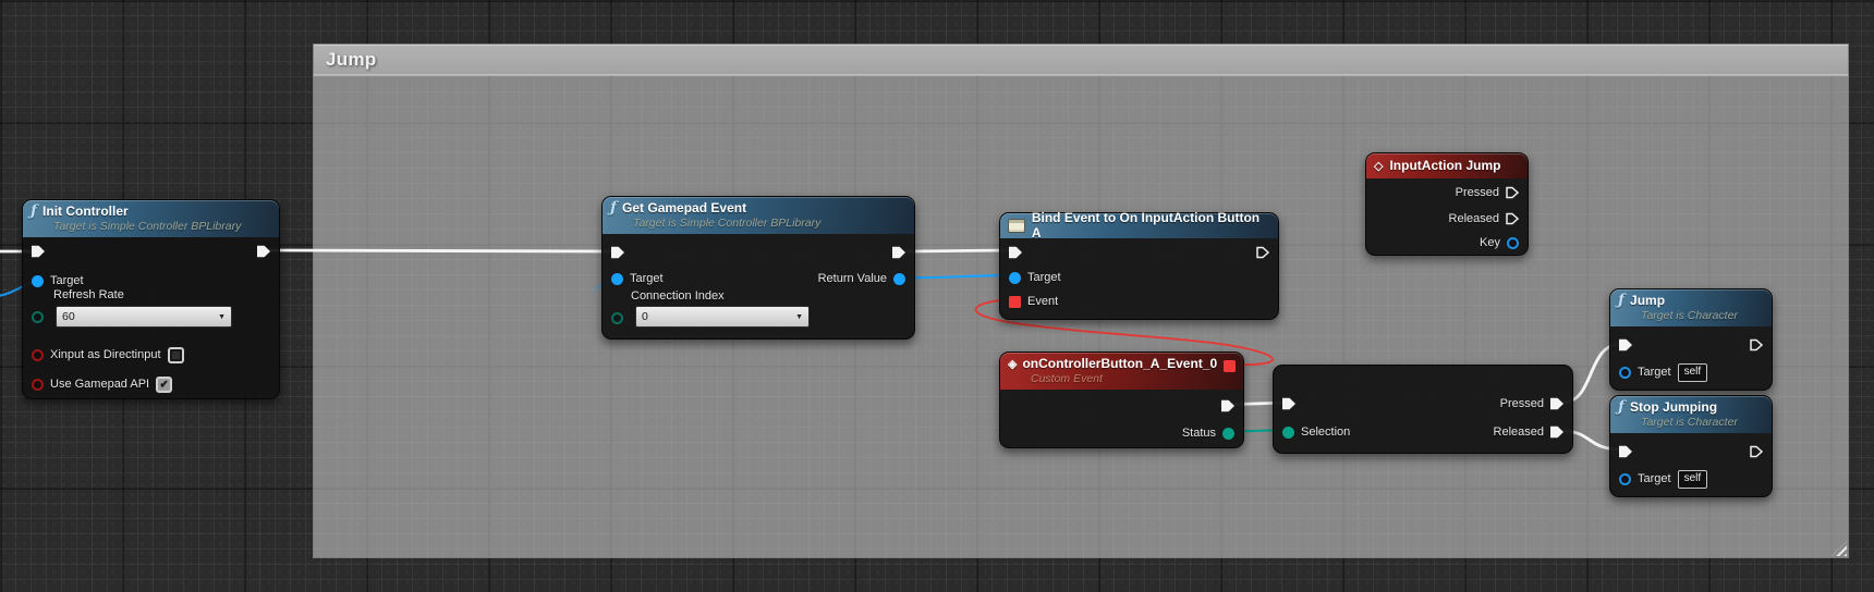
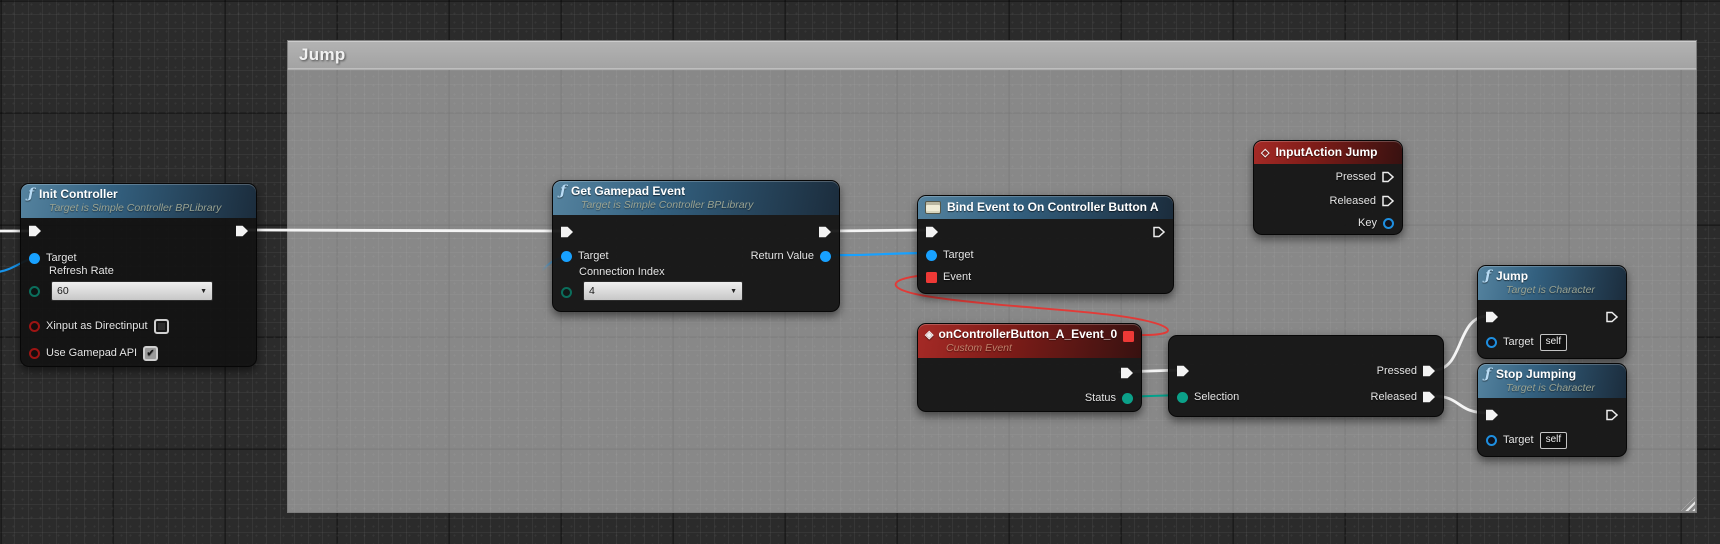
  Jump
  ƒ
  Init Controller
  Target is Simple Controller BPLibrary
  Target
  Refresh Rate
  60
  Xinput as Directinput
  Use Gamepad API
  ✔
  ƒ
  Get Gamepad Event
  Target is Simple Controller BPLibrary
  Target
  Return Value
  Connection Index
- 0
+ 4
- Bind Event to On InputAction Button A
+ Bind Event to On Controller Button A
  Target
  Event
  ◇
  InputAction Jump
  Pressed
  Released
  Key
  ◈
  onControllerButton_A_Event_0
  Custom Event
  Status
  Pressed
  Selection
  Released
  ƒ
  Jump
  Target is Character
  Target
  self
  ƒ
  Stop Jumping
  Target is Character
  Target
  self
